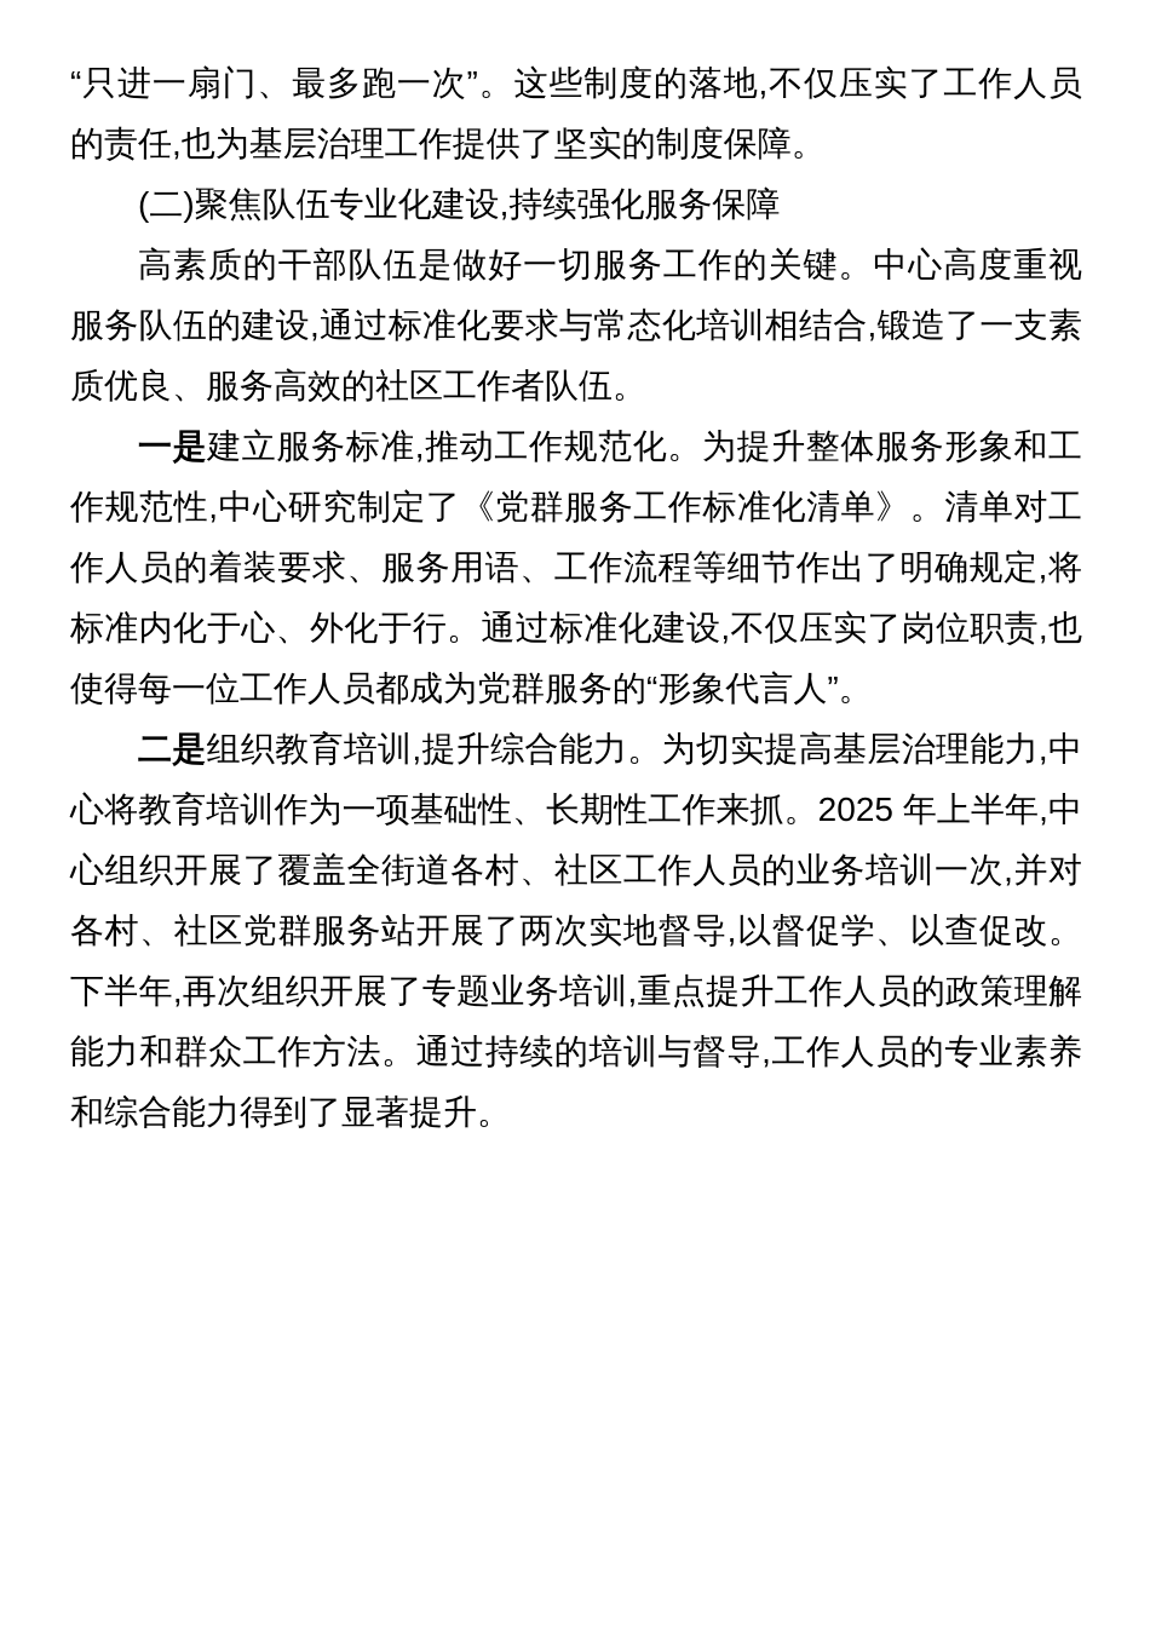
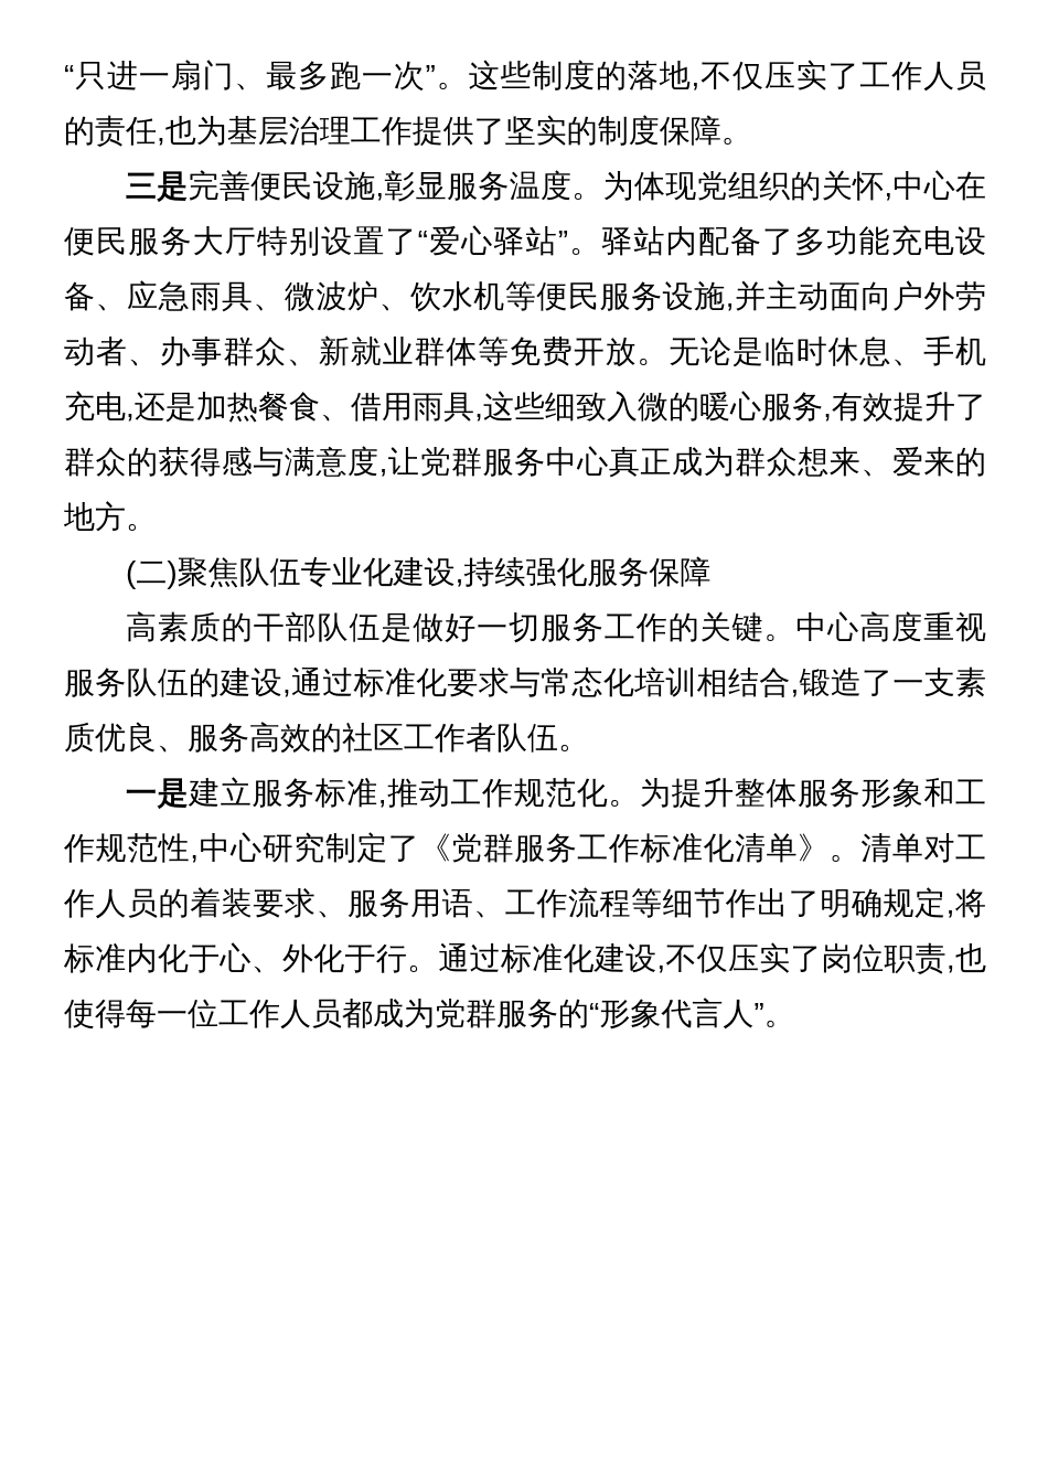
  “只进一扇门、最多跑一次”。这些制度的落地,不仅压实了工作人员的责任,也为基层治理工作提供了坚实的制度保障。
+ 三是完善便民设施,彰显服务温度。为体现党组织的关怀,中心在便民服务大厅特别设置了“爱心驿站”。驿站内配备了多功能充电设备、应急雨具、微波炉、饮水机等便民服务设施,并主动面向户外劳动者、办事群众、新就业群体等免费开放。无论是临时休息、手机充电,还是加热餐食、借用雨具,这些细致入微的暖心服务,有效提升了群众的获得感与满意度,让党群服务中心真正成为群众想来、爱来的地方。
  (二)聚焦队伍专业化建设,持续强化服务保障
  高素质的干部队伍是做好一切服务工作的关键。中心高度重视服务队伍的建设,通过标准化要求与常态化培训相结合,锻造了一支素质优良、服务高效的社区工作者队伍。
  一是建立服务标准,推动工作规范化。为提升整体服务形象和工作规范性,中心研究制定了《党群服务工作标准化清单》。清单对工作人员的着装要求、服务用语、工作流程等细节作出了明确规定,将标准内化于心、外化于行。通过标准化建设,不仅压实了岗位职责,也使得每一位工作人员都成为党群服务的“形象代言人”。
- 二是组织教育培训,提升综合能力。为切实提高基层治理能力,中心将教育培训作为一项基础性、长期性工作来抓。2025 年上半年,中心组织开展了覆盖全街道各村、社区工作人员的业务培训一次,并对各村、社区党群服务站开展了两次实地督导,以督促学、以查促改。下半年,再次组织开展了专题业务培训,重点提升工作人员的政策理解能力和群众工作方法。通过持续的培训与督导,工作人员的专业素养和综合能力得到了显著提升。
